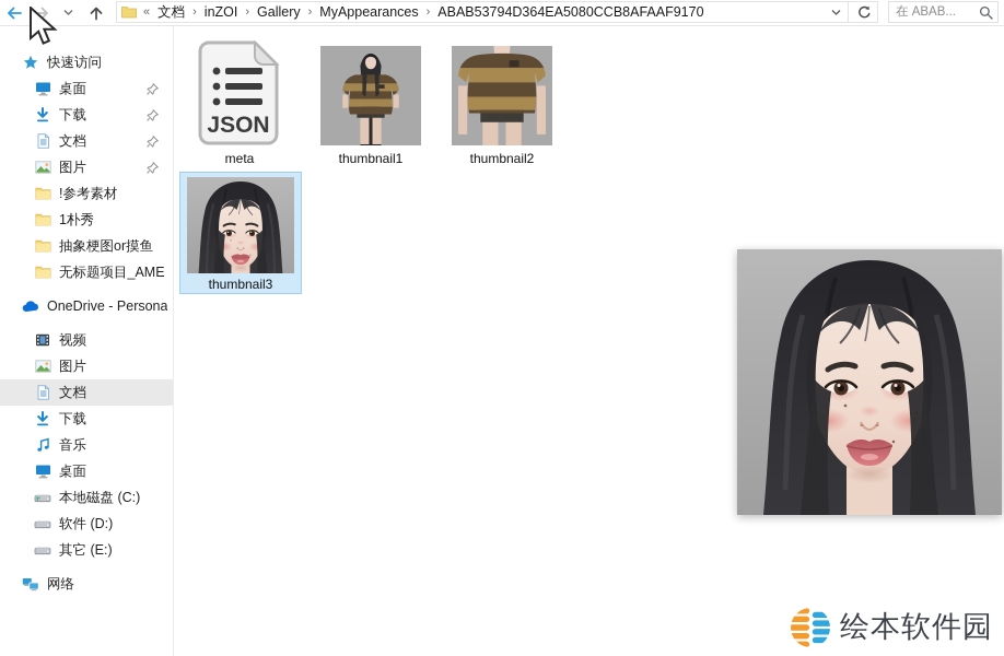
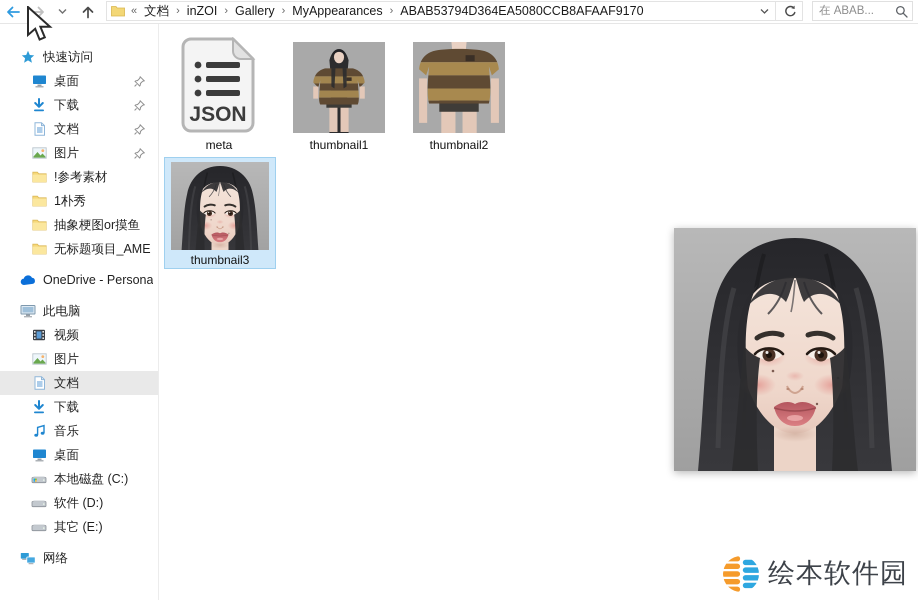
  «
  文档
  ›
  inZOI
  ›
  Gallery
  ›
  MyAppearances
  ›
  ABAB53794D364EA5080CCB8AFAAF9170
  在 ABAB...
  快速访问
  桌面
  下载
  文档
  图片
  !参考素材
  1朴秀
  抽象梗图or摸鱼
  无标题项目_AME
  OneDrive - Persona
+ 此电脑
  视频
  图片
  文档
  下载
  音乐
  桌面
  本地磁盘 (C:)
  软件 (D:)
  其它 (E:)
  网络
  JSON
  meta
  thumbnail1
  thumbnail2
  thumbnail3
  绘本软件园
